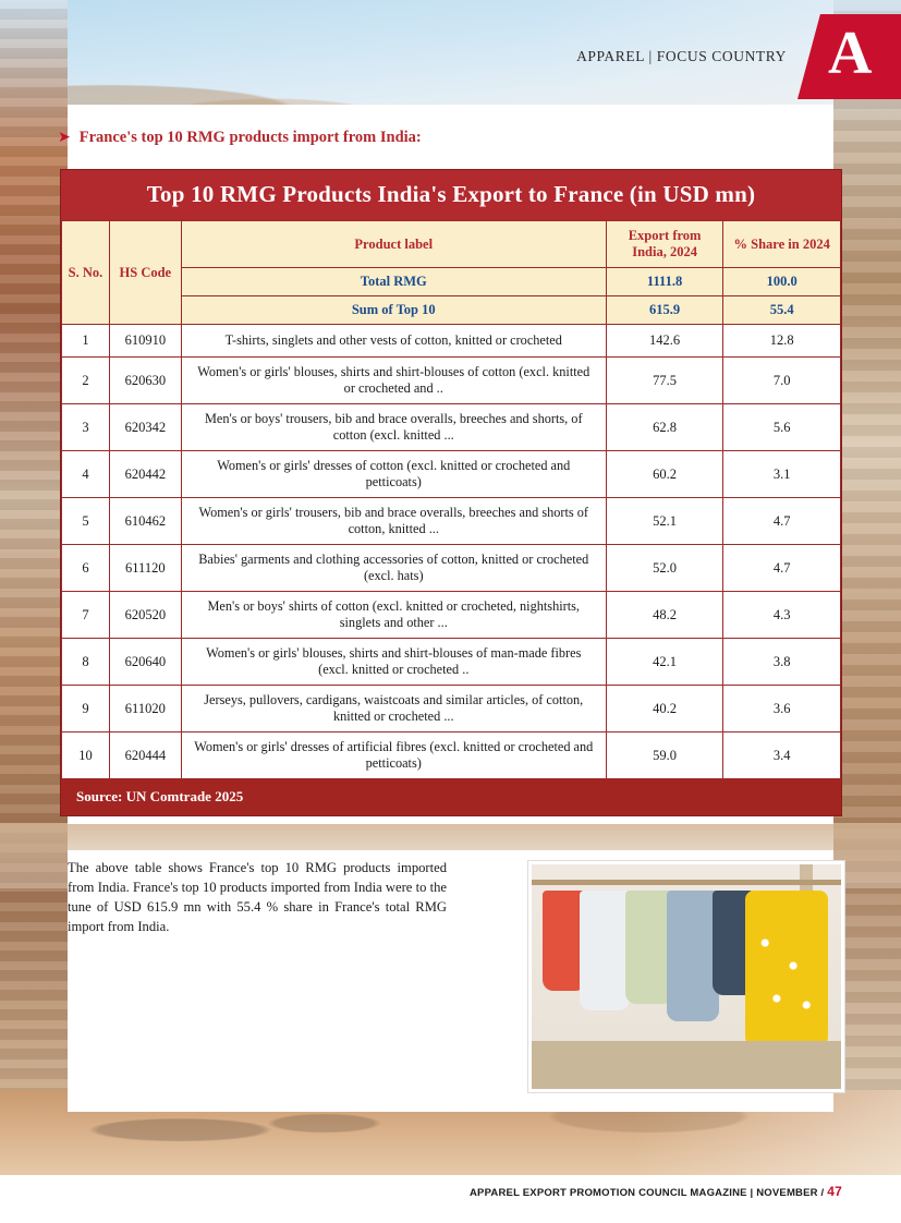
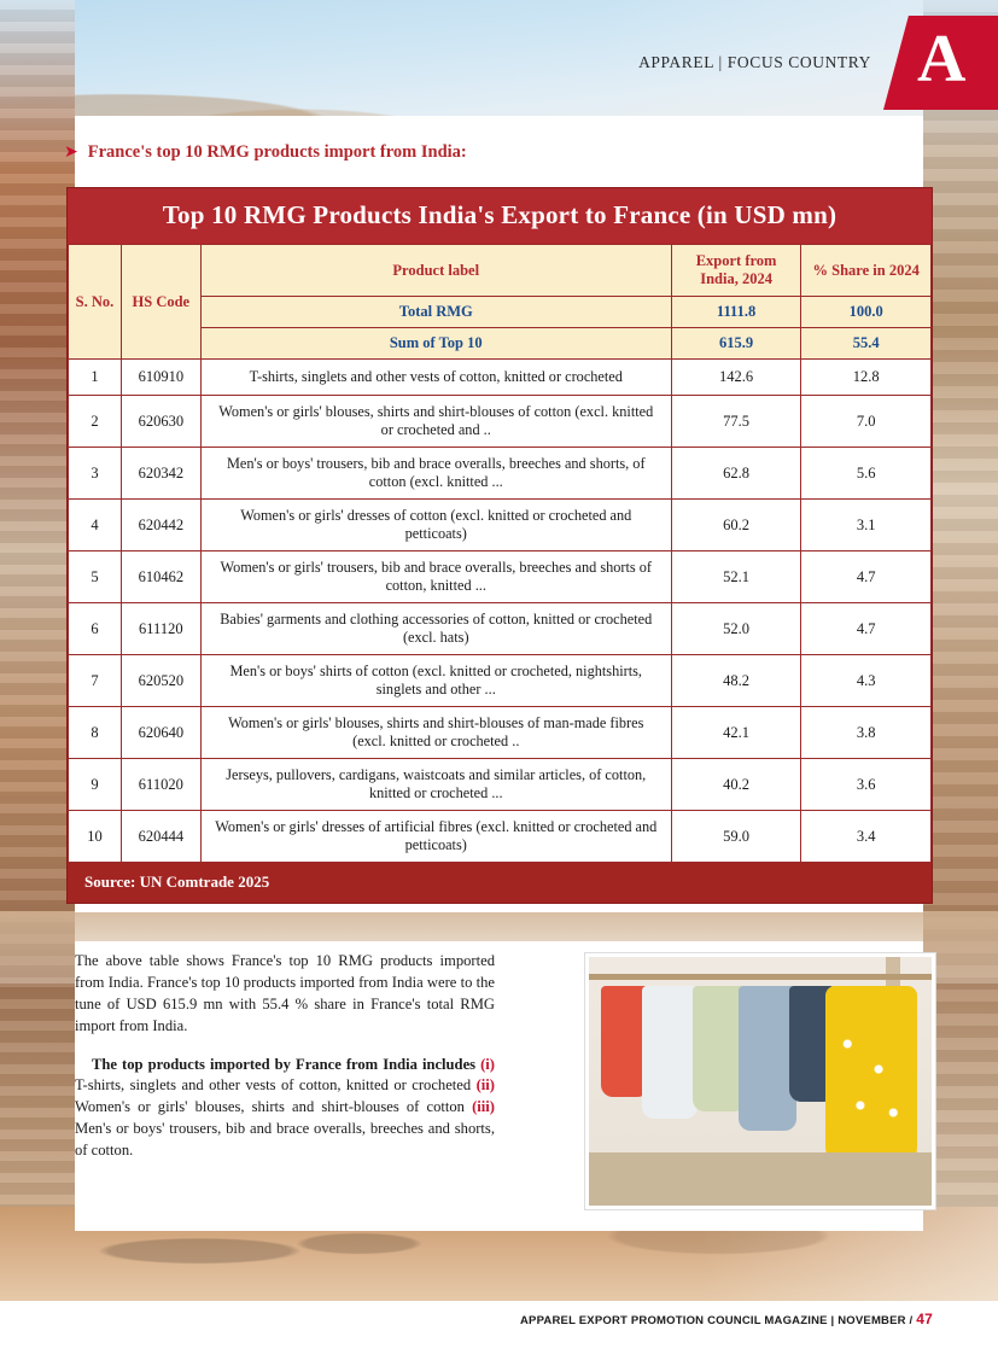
  APPAREL | FOCUS COUNTRY
  A
  ➤
  France's top 10 RMG products import from India:
  Top 10 RMG Products India's Export to France (in USD mn)
  S. No.	HS Code	Product label	Export from India, 2024	% Share in 2024
  Total RMG	1111.8	100.0
  Sum of Top 10	615.9	55.4
  1	610910	T-shirts, singlets and other vests of cotton, knitted or crocheted	142.6	12.8
  2	620630	Women's or girls' blouses, shirts and shirt-blouses of cotton (excl. knitted or crocheted and ..	77.5	7.0
  3	620342	Men's or boys' trousers, bib and brace overalls, breeches and shorts, of cotton (excl. knitted ...	62.8	5.6
  4	620442	Women's or girls' dresses of cotton (excl. knitted or crocheted and petticoats)	60.2	3.1
  5	610462	Women's or girls' trousers, bib and brace overalls, breeches and shorts of cotton, knitted ...	52.1	4.7
  6	611120	Babies' garments and clothing accessories of cotton, knitted or crocheted (excl. hats)	52.0	4.7
  7	620520	Men's or boys' shirts of cotton (excl. knitted or crocheted, nightshirts, singlets and other ...	48.2	4.3
  8	620640	Women's or girls' blouses, shirts and shirt-blouses of man-made fibres (excl. knitted or crocheted ..	42.1	3.8
  9	611020	Jerseys, pullovers, cardigans, waistcoats and similar articles, of cotton, knitted or crocheted ...	40.2	3.6
  10	620444	Women's or girls' dresses of artificial fibres (excl. knitted or crocheted and petticoats)	59.0	3.4
  Source: UN Comtrade 2025
  The above table shows France's top 10 RMG products imported from India. France's top 10 products imported from India were to the tune of USD 615.9 mn with 55.4 % share in France's total RMG import from India.
+ The top products imported by France from India includes (i) T-shirts, singlets and other vests of cotton, knitted or crocheted (ii) Women's or girls' blouses, shirts and shirt-blouses of cotton (iii) Men's or boys' trousers, bib and brace overalls, breeches and shorts, of cotton.
  APPAREL EXPORT PROMOTION COUNCIL MAGAZINE | NOVEMBER / 47
